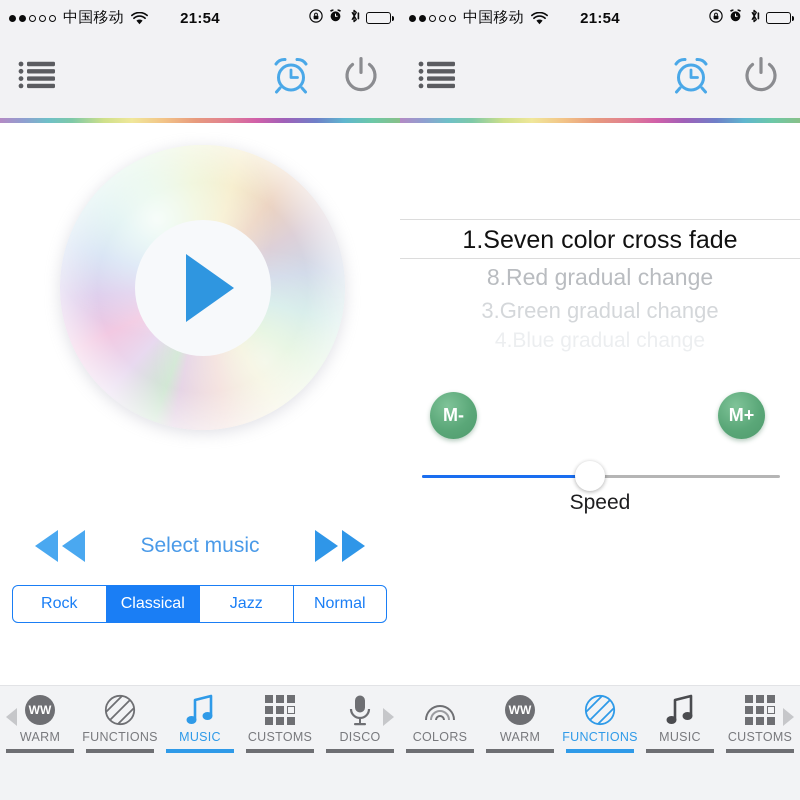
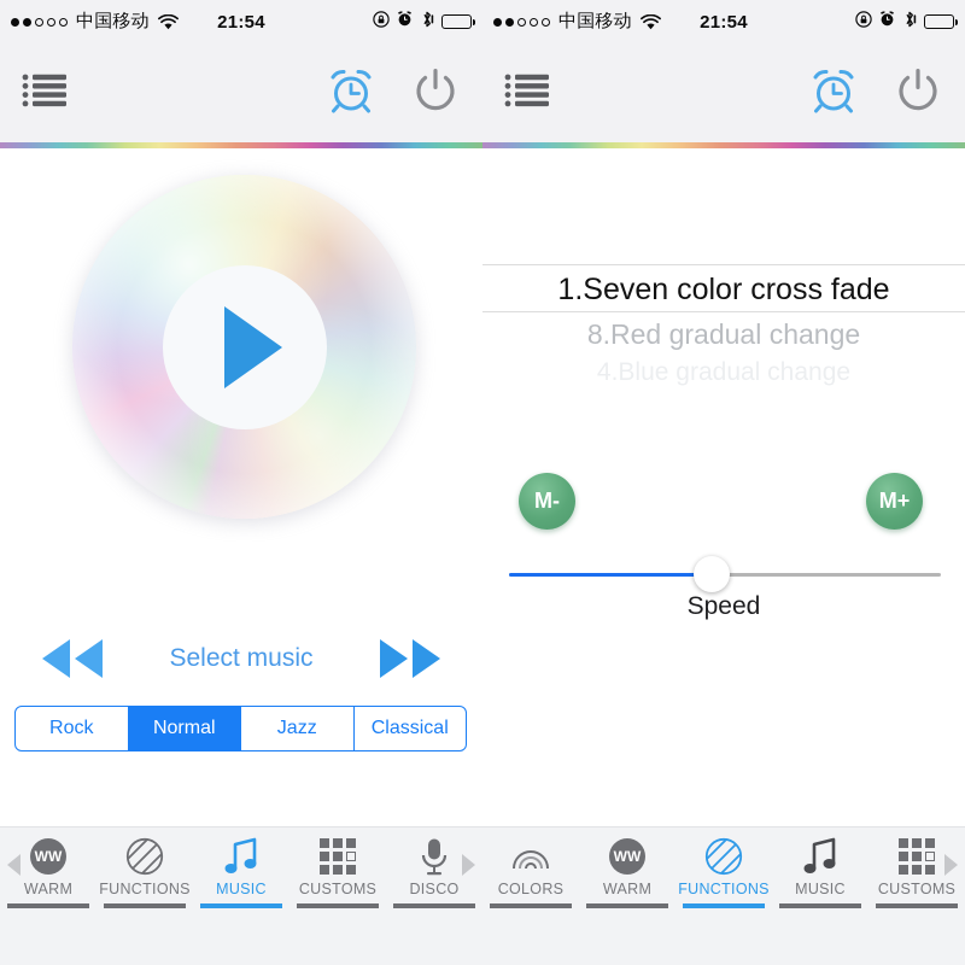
  中国移动
  21:54
  中国移动
  21:54
  Select music
  Rock
- Classical
+ Normal
  Jazz
- Normal
+ Classical
  1.Seven color cross fade
  8.Red gradual change
- 3.Green gradual change
  M-
  M+
  Speed
  WW
  WARM
  FUNCTIONS
  MUSIC
  CUSTOMS
  DISCO
  COLORS
  WW
  WARM
  FUNCTIONS
  MUSIC
  CUSTOMS
